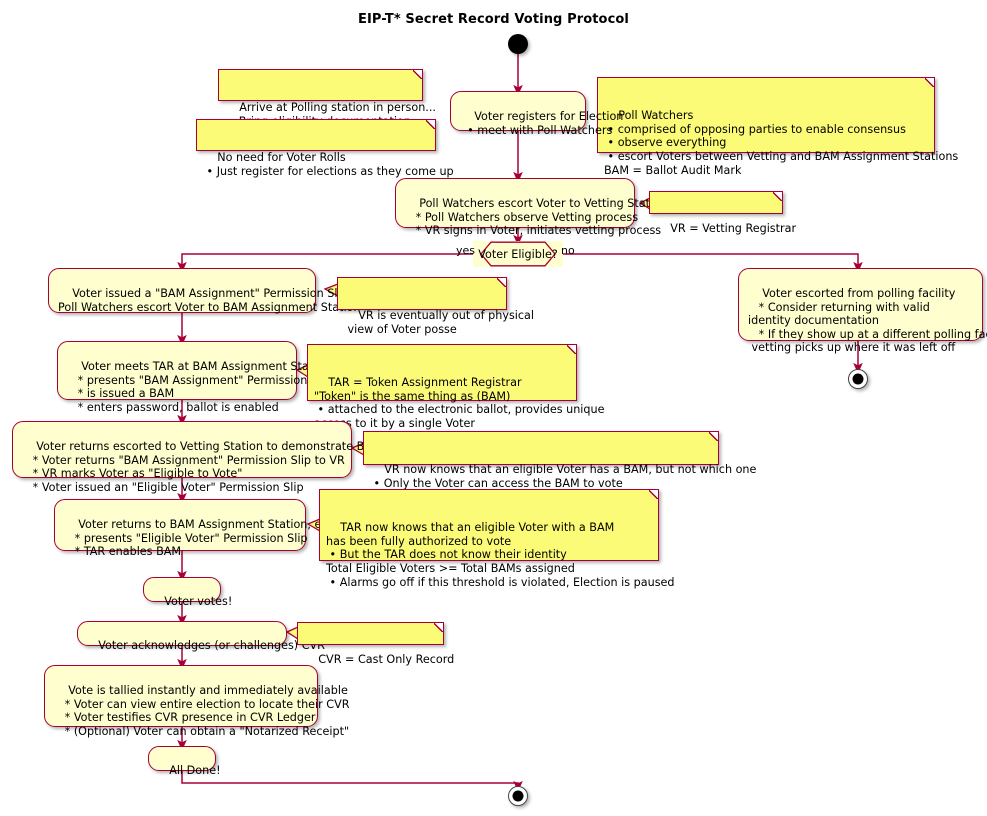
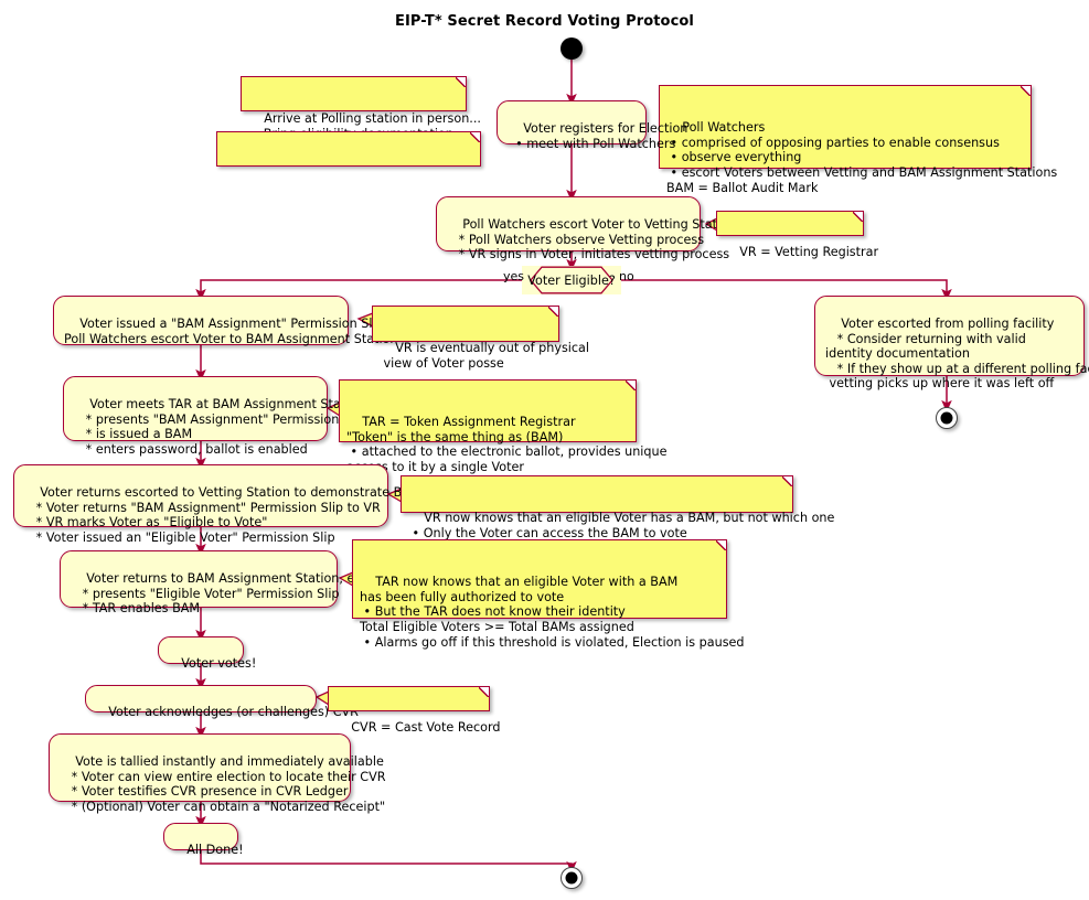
  EIP-T* Secret Record Voting Protocol
  Arrive at Polling station in person...
- No need for Voter Rolls
- • Just register for elections as they come up
  Poll Watchers
  • comprised of opposing parties to enable consensus
  • observe everything
  • escort Voters between Vetting and BAM Assignment Stations
  BAM = Ballot Audit Mark
  Voter registers for Election
  • meet with Poll Watchers
  Poll Watchers escort Voter to Vetting Stat
  * Poll Watchers observe Vetting process
  * VR signs in Voter, initiates vetting proces
  VR = Vetting Registrar
  Voter Eligible?
  yes
  no
  Voter issued a "BAM Assignment" Permission Sl
  Poll Watchers escort Voter to BAM Assignment Sta
  VR is eventually out of physical
  view of Voter posse
  Voter escorted from polling facility
  * Consider returning with valid
  identity documentation
  * If they show up at a different polling fa
  vetting picks up where it was left off
  Voter meets TAR at BAM Assignment Sta
  * presents "BAM Assignment" Permission
  * is issued a BAM
  * enters password, ballot is enabled
  TAR = Token Assignment Registrar
  "Token" is the same thing as (BAM)
  • attached to the electronic ballot, provides unique
  to it by a single Voter
  Voter returns escorted to Vetting Station to demonstrate B
  * Voter returns "BAM Assignment" Permission Slip to VR
  * VR marks Voter as "Eligible to Vote"
  * Voter issued an "Eligible Voter" Permission Slip
  VR now knows that an eligible Voter has a BAM, but not which one
  • Only the Voter can access the BAM to vote
  Voter returns to BAM Assignment Station, e
  * presents "Eligible Voter" Permission Slip
  * TAR enables BAM
  TAR now knows that an eligible Voter with a BAM
  has been fully authorized to vote
  • But the TAR does not know their identity
  Total Eligible Voters >= Total BAMs assigned
  • Alarms go off if this threshold is violated, Election is paused
  Voter votes!
  Voter acknowledges (or challenges)R
- CVR = Cast Only Record
+ CVR = Cast Vote Record
  Vote is tallied instantly and immediately available
  * Voter can view entire election to locate their CVR
  * Voter testifies CVR presence in CVR Ledger
  * (Optional) Voter can obtain a "Notarized Receipt"
  All Done!
